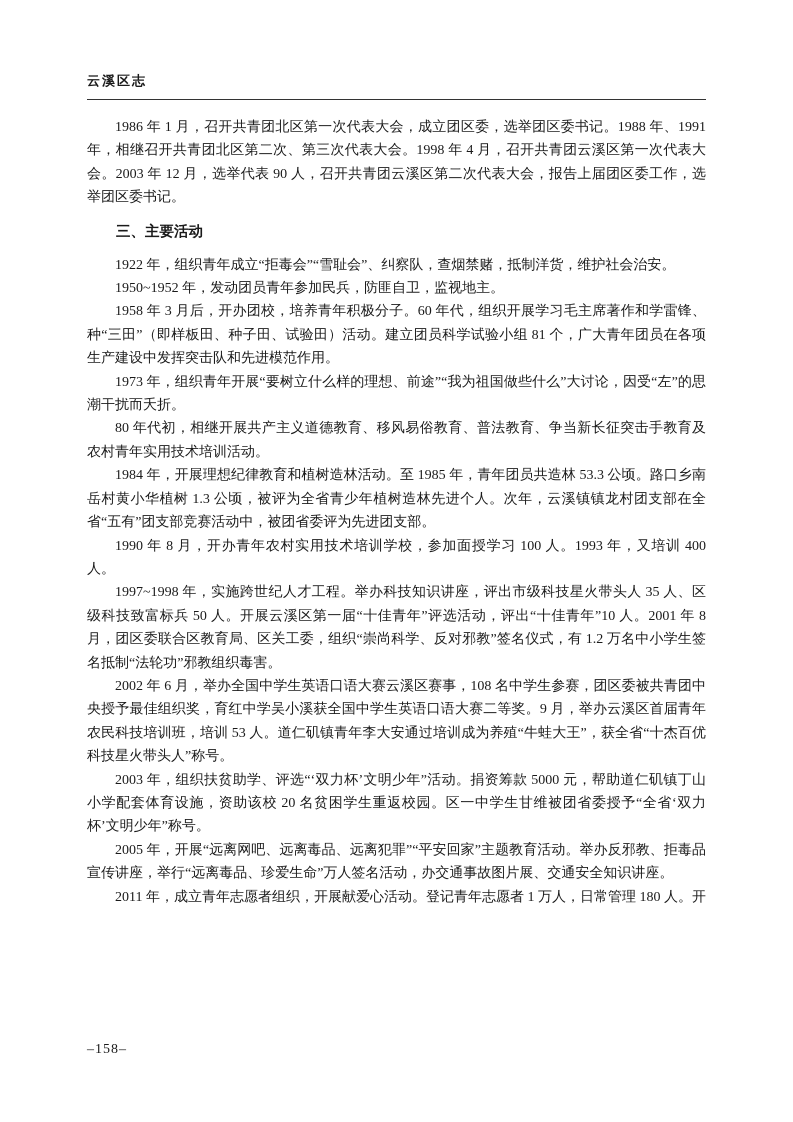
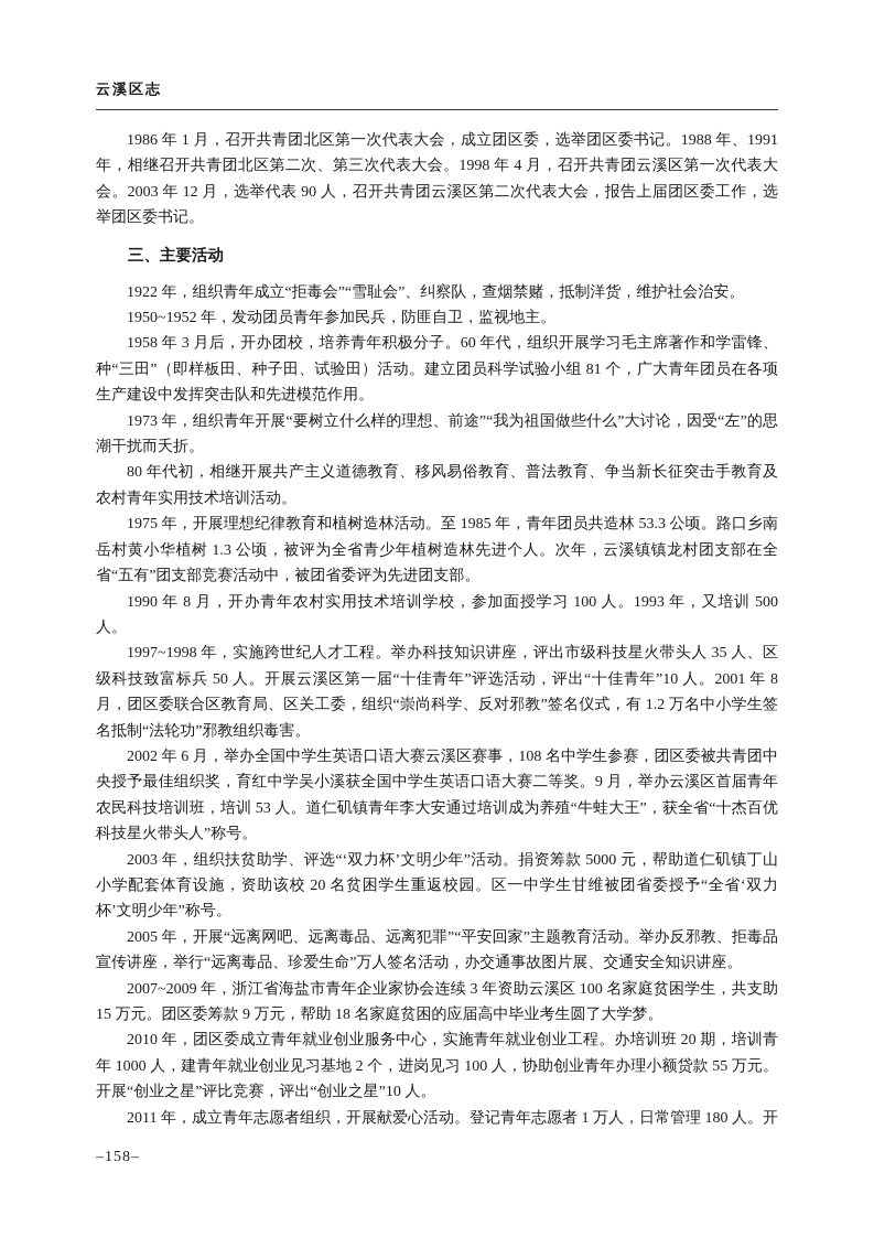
  云溪区志
  1986 年 1 月，召开共青团北区第一次代表大会，成立团区委，选举团区委书记。1988 年、1991 年，相继召开共青团北区第二次、第三次代表大会。1998 年 4 月，召开共青团云溪区第一次代表大会。2003 年 12 月，选举代表 90 人，召开共青团云溪区第二次代表大会，报告上届团区委工作，选举团区委书记。
  三、主要活动
  1922 年，组织青年成立“拒毒会”“雪耻会”、纠察队，查烟禁赌，抵制洋货，维护社会治安。
  1950~1952 年，发动团员青年参加民兵，防匪自卫，监视地主。
  1958 年 3 月后，开办团校，培养青年积极分子。60 年代，组织开展学习毛主席著作和学雷锋、种“三田”（即样板田、种子田、试验田）活动。建立团员科学试验小组 81 个，广大青年团员在各项生产建设中发挥突击队和先进模范作用。
  1973 年，组织青年开展“要树立什么样的理想、前途”“我为祖国做些什么”大讨论，因受“左”的思潮干扰而夭折。
  80 年代初，相继开展共产主义道德教育、移风易俗教育、普法教育、争当新长征突击手教育及农村青年实用技术培训活动。
- 1984 年，开展理想纪律教育和植树造林活动。至 1985 年，青年团员共造林 53.3 公顷。路口乡南岳村黄小华植树 1.3 公顷，被评为全省青少年植树造林先进个人。次年，云溪镇镇龙村团支部在全省“五有”团支部竞赛活动中，被团省委评为先进团支部。
+ 1975 年，开展理想纪律教育和植树造林活动。至 1985 年，青年团员共造林 53.3 公顷。路口乡南岳村黄小华植树 1.3 公顷，被评为全省青少年植树造林先进个人。次年，云溪镇镇龙村团支部在全省“五有”团支部竞赛活动中，被团省委评为先进团支部。
- 1990 年 8 月，开办青年农村实用技术培训学校，参加面授学习 100 人。1993 年，又培训 400 人。
+ 1990 年 8 月，开办青年农村实用技术培训学校，参加面授学习 100 人。1993 年，又培训 500 人。
  1997~1998 年，实施跨世纪人才工程。举办科技知识讲座，评出市级科技星火带头人 35 人、区级科技致富标兵 50 人。开展云溪区第一届“十佳青年”评选活动，评出“十佳青年”10 人。2001 年 8 月，团区委联合区教育局、区关工委，组织“崇尚科学、反对邪教”签名仪式，有 1.2 万名中小学生签名抵制“法轮功”邪教组织毒害。
  2002 年 6 月，举办全国中学生英语口语大赛云溪区赛事，108 名中学生参赛，团区委被共青团中央授予最佳组织奖，育红中学吴小溪获全国中学生英语口语大赛二等奖。9 月，举办云溪区首届青年农民科技培训班，培训 53 人。道仁矶镇青年李大安通过培训成为养殖“牛蛙大王”，获全省“十杰百优科技星火带头人”称号。
  2003 年，组织扶贫助学、评选“‘双力杯’文明少年”活动。捐资筹款 5000 元，帮助道仁矶镇丁山小学配套体育设施，资助该校 20 名贫困学生重返校园。区一中学生甘维被团省委授予“全省‘双力杯’文明少年”称号。
  2005 年，开展“远离网吧、远离毒品、远离犯罪”“平安回家”主题教育活动。举办反邪教、拒毒品宣传讲座，举行“远离毒品、珍爱生命”万人签名活动，办交通事故图片展、交通安全知识讲座。
+ 2007~2009 年，浙江省海盐市青年企业家协会连续 3 年资助云溪区 100 名家庭贫困学生，共支助 15 万元。团区委筹款 9 万元，帮助 18 名家庭贫困的应届高中毕业考生圆了大学梦。
+ 2010 年，团区委成立青年就业创业服务中心，实施青年就业创业工程。办培训班 20 期，培训青年 1000 人，建青年就业创业见习基地 2 个，进岗见习 100 人，协助创业青年办理小额贷款 55 万元。开展“创业之星”评比竞赛，评出“创业之星”10 人。
  2011 年，成立青年志愿者组织，开展献爱心活动。登记青年志愿者 1 万人，日常管理 180 人。开
  –158–
